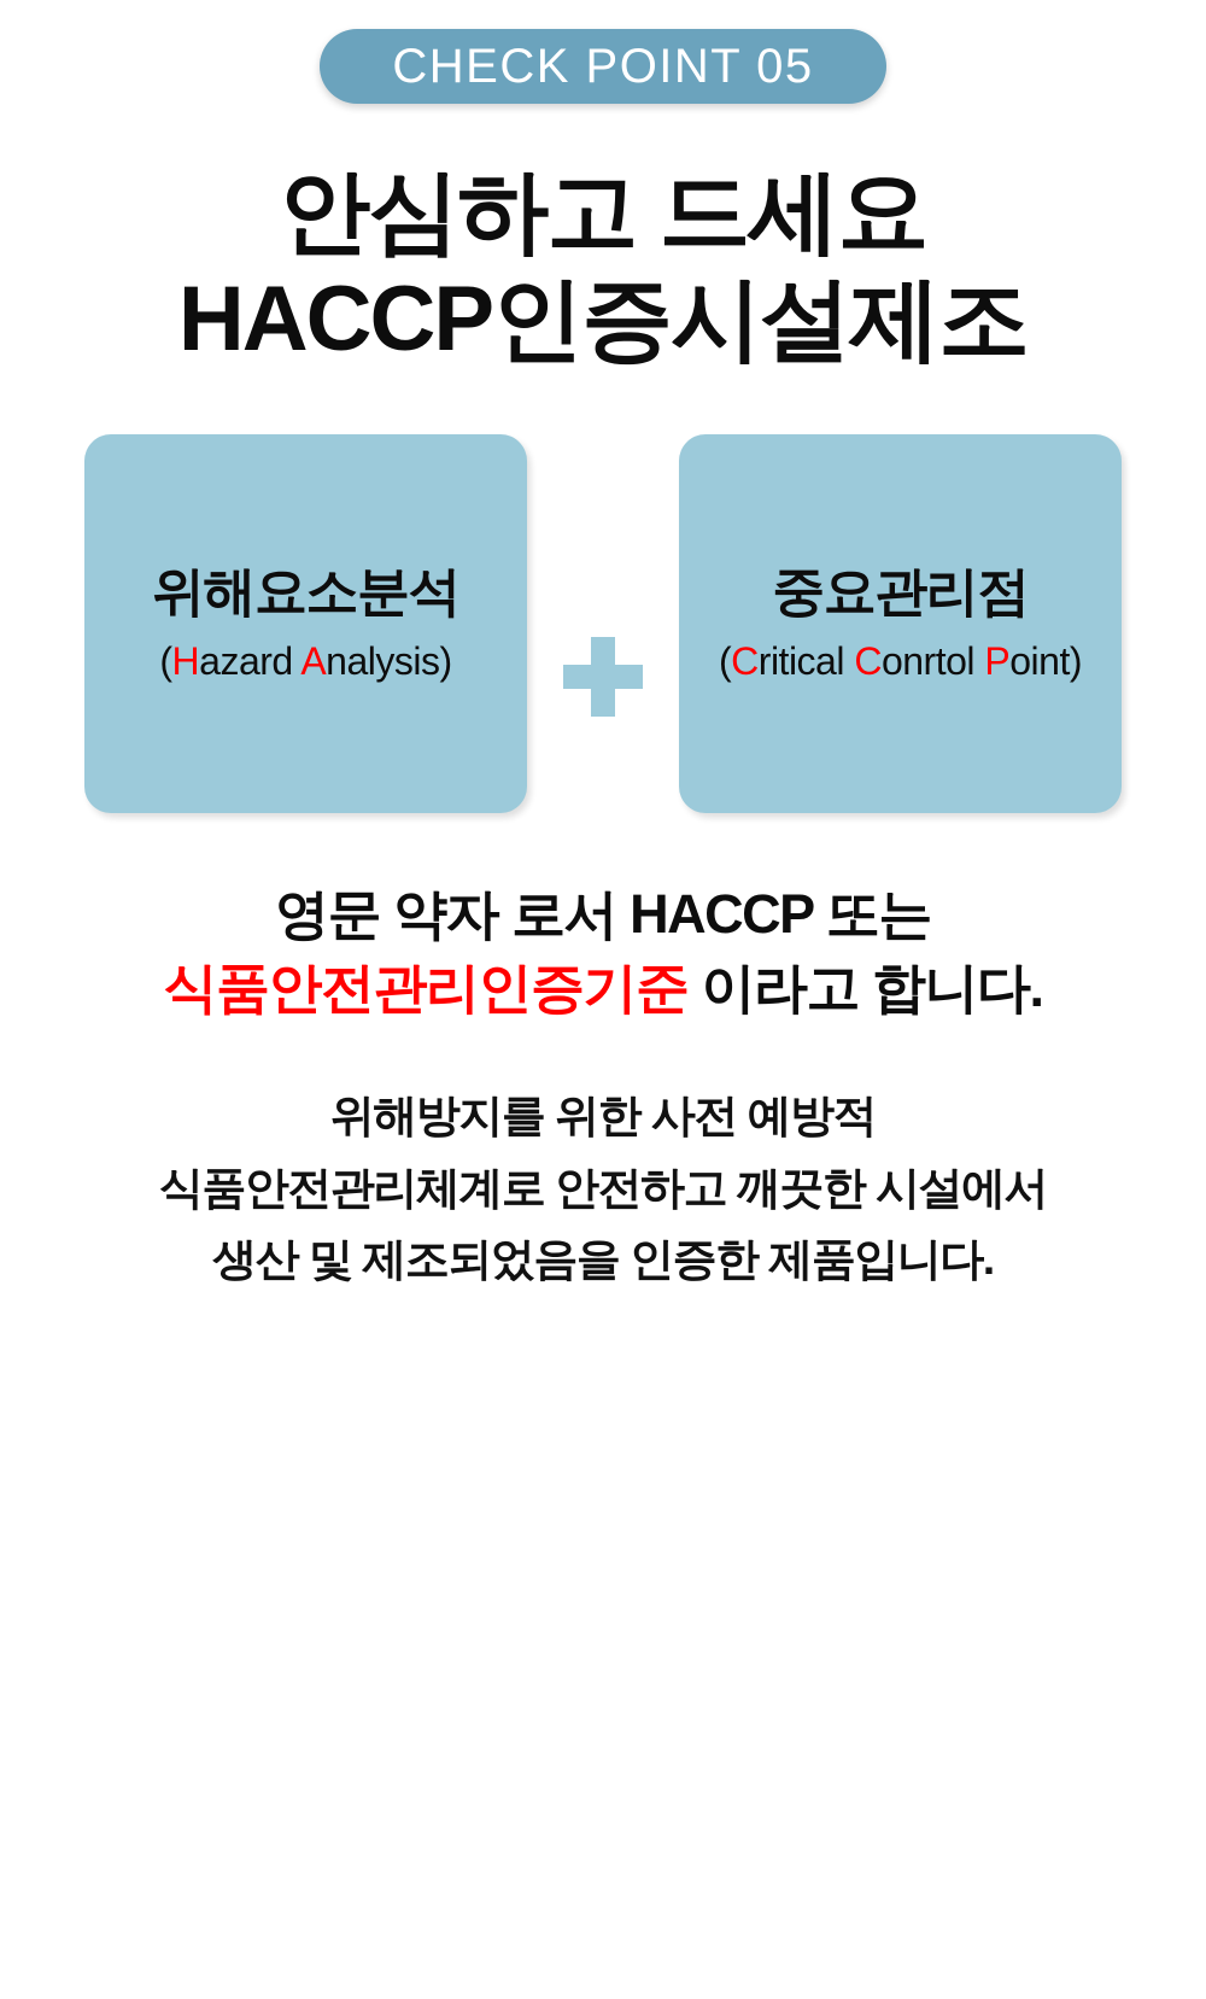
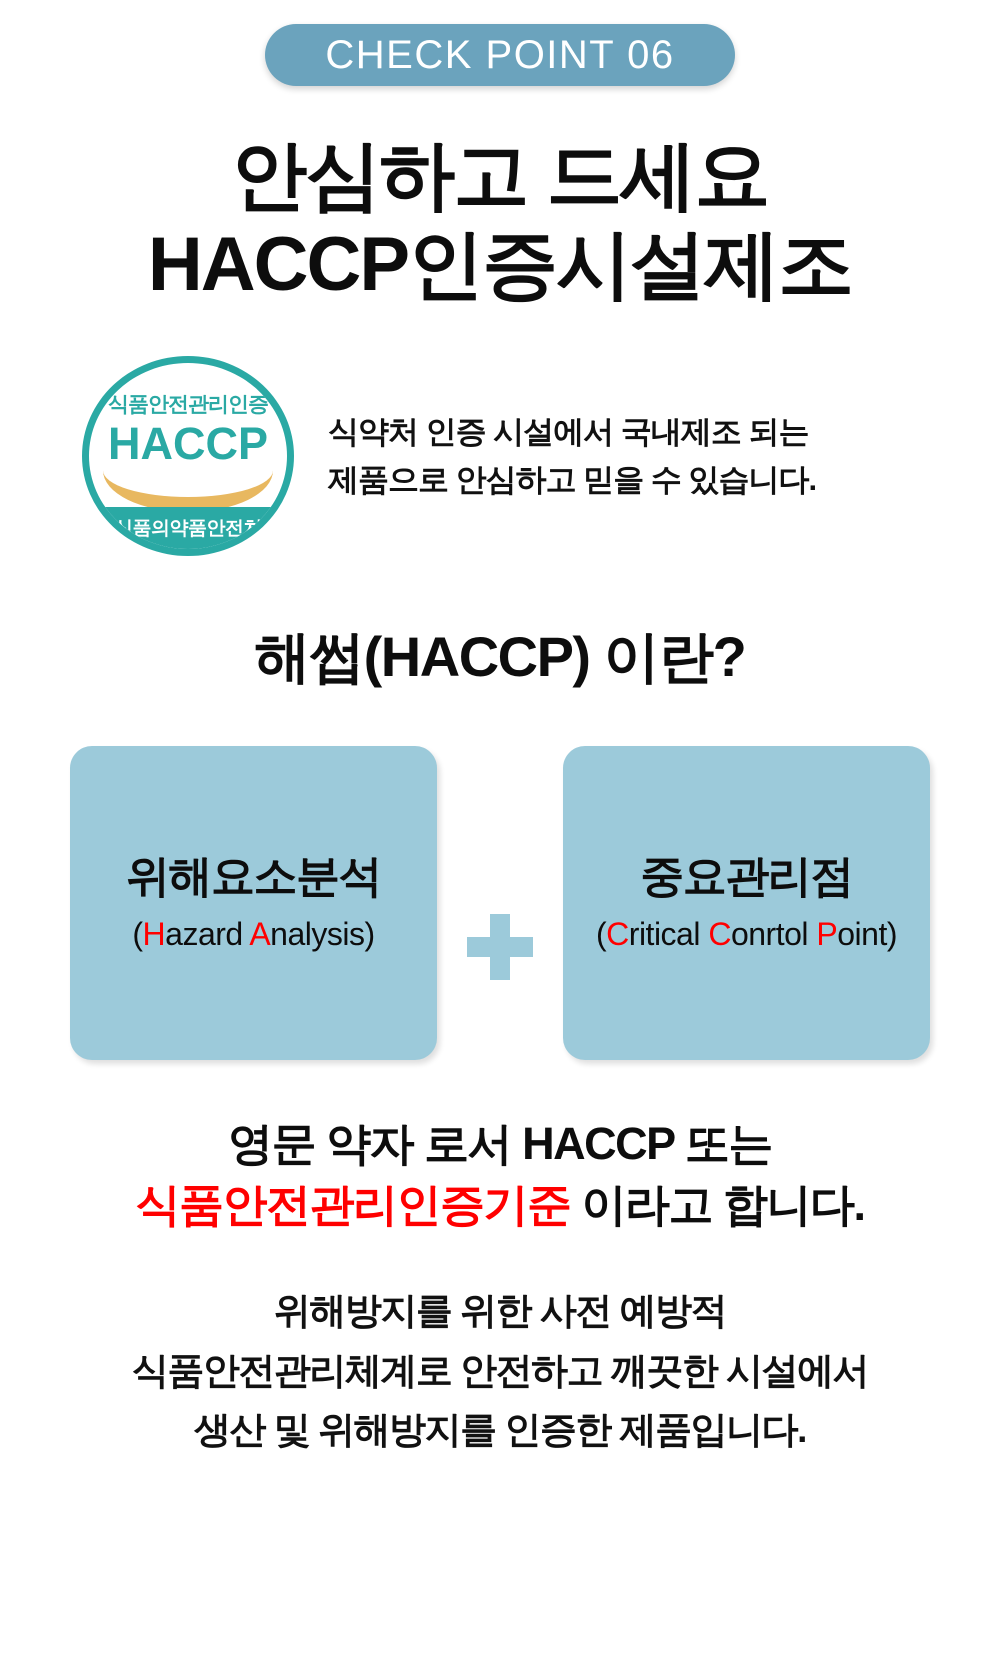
- CHECK POINT 05
+ CHECK POINT 06
  안심하고 드세요
  HACCP인증시설제조
+ 식품안전관리인증
+ HACCP
+ 식품의약품안전처
+ 식약처 인증 시설에서 국내제조 되는
+ 제품으로 안심하고 믿을 수 있습니다.
+ 해썹(HACCP) 이란?
  위해요소분석
  (Hazard Analysis)
  중요관리점
  (Critical Conrtol Point)
  영문 약자 로서 HACCP 또는
  식품안전관리인증기준 이라고 합니다.
  위해방지를 위한 사전 예방적
  식품안전관리체계로 안전하고 깨끗한 시설에서
- 생산 및 제조되었음을 인증한 제품입니다.
+ 생산 및 위해방지를 인증한 제품입니다.
